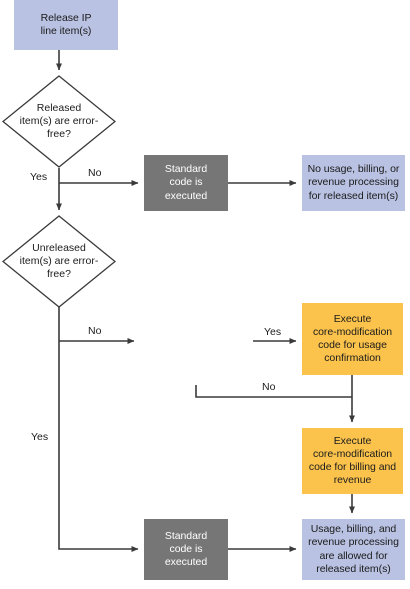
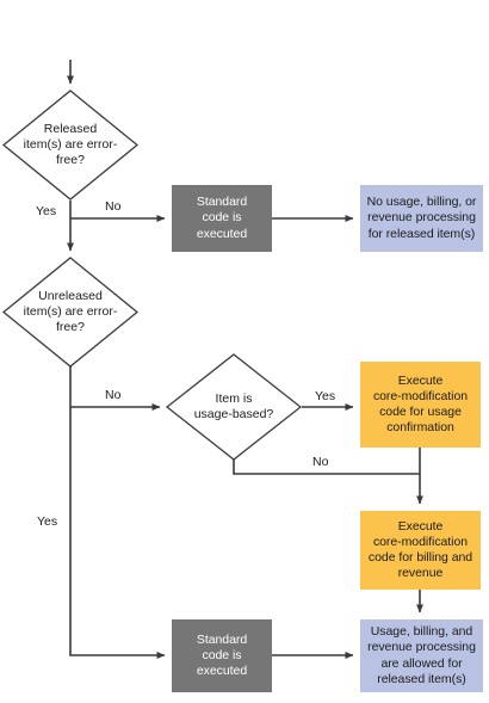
- Release IP
- line item(s)
  Released
  item(s) are error-
  free?
  Standard
  code is
  executed
  No usage, billing, or
  revenue processing
  for released item(s)
  Unreleased
  item(s) are error-
  free?
+ Item is
+ usage-based?
  Execute
  core-modification
  code for usage
  confirmation
  Execute
  core-modification
  code for billing and
  revenue
  Standard
  code is
  executed
  Usage, billing, and
  revenue processing
  are allowed for
  released item(s)
  Yes
  No
  No
  Yes
  Yes
  No
